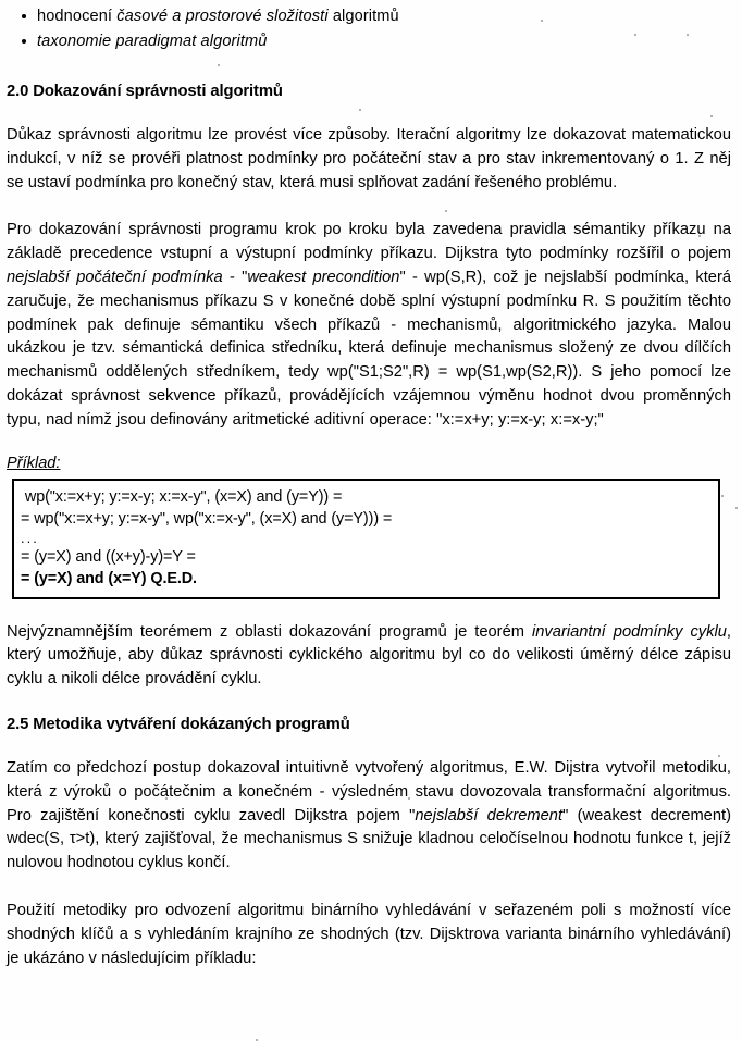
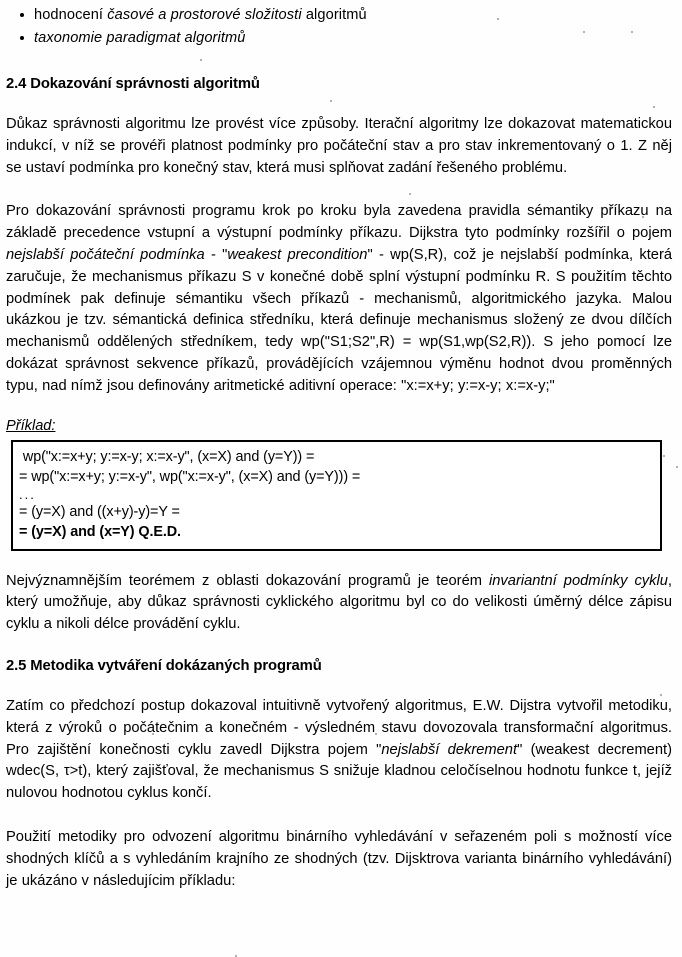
  hodnocení časové a prostorové složitosti algoritmů
  taxonomie paradigmat algoritmů
- 2.0 Dokazování správnosti algoritmů
+ 2.4 Dokazování správnosti algoritmů
  Důkaz správnosti algoritmu lze provést více způsoby. Iterační algoritmy lze dokazovat matematickou indukcí, v níž se provéři platnost podmínky pro počáteční stav a pro stav inkrementovaný o 1. Z něj se ustaví podmínka pro konečný stav, která musi splňovat zadání řešeného problému.
  Pro dokazování správnosti programu krok po kroku byla zavedena pravidla sémantiky příkazu na základě precedence vstupní a výstupní podmínky příkazu. Dijkstra tyto podmínky rozšířil o pojem nejslabší počáteční podmínka - "weakest precondition" - wp(S,R), což je nejslabší podmínka, která zaručuje, že mechanismus příkazu S v konečné době splní výstupní podmínku R. S použitím těchto podmínek pak definuje sémantiku všech příkazů - mechanismů, algoritmického jazyka. Malou ukázkou je tzv. sémantická definica středníku, která definuje mechanismus složený ze dvou dílčích mechanismů oddělených středníkem, tedy wp("S1;S2",R) = wp(S1,wp(S2,R)). S jeho pomocí lze dokázat správnost sekvence příkazů, provádějících vzájemnou výměnu hodnot dvou proměnných typu, nad nímž jsou definovány aritmetické aditivní operace: "x:=x+y; y:=x-y; x:=x-y;"
  Příklad:
  wp("x:=x+y; y:=x-y; x:=x-y", (x=X) and (y=Y)) =
  = wp("x:=x+y; y:=x-y", wp("x:=x-y", (x=X) and (y=Y))) =
  ...
  = (y=X) and ((x+y)-y)=Y =
  = (y=X) and (x=Y) Q.E.D.
  Nejvýznamnějším teorémem z oblasti dokazování programů je teorém invariantní podmínky cyklu, který umožňuje, aby důkaz správnosti cyklického algoritmu byl co do velikosti úměrný délce zápisu cyklu a nikoli délce provádění cyklu.
  2.5 Metodika vytváření dokázaných programů
  Zatím co předchozí postup dokazoval intuitivně vytvořený algoritmus, E.W. Dijstra vytvořil metodiku, která z výroků o počátečnim a konečném - výsledném stavu dovozovala transformační algoritmus. Pro zajištění konečnosti cyklu zavedl Dijkstra pojem "nejslabší dekrement" (weakest decrement) wdec(S, τ>t), který zajišťoval, že mechanismus S snižuje kladnou celočíselnou hodnotu funkce t, jejíž nulovou hodnotou cyklus končí.
  Použití metodiky pro odvození algoritmu binárního vyhledávání v seřazeném poli s možností více shodných klíčů a s vyhledáním krajního ze shodných (tzv. Dijsktrova varianta binárního vyhledávání) je ukázáno v následujícim příkladu:
